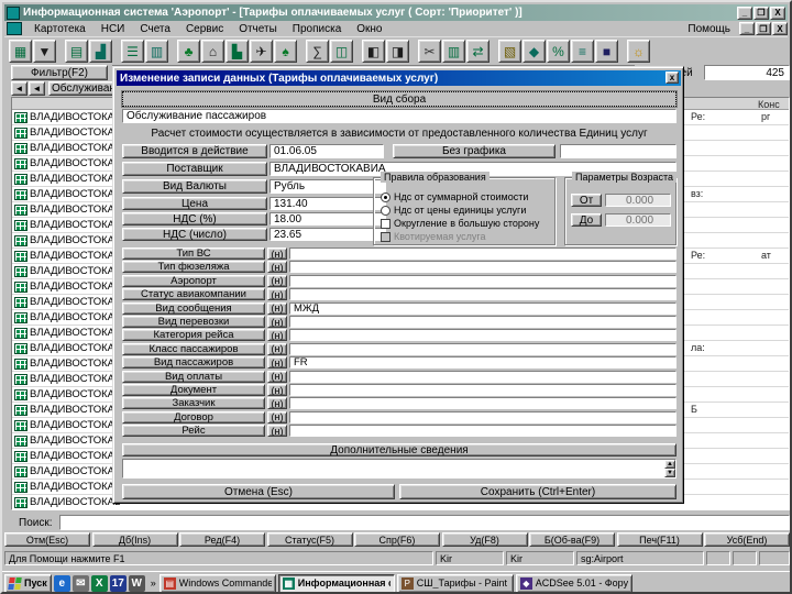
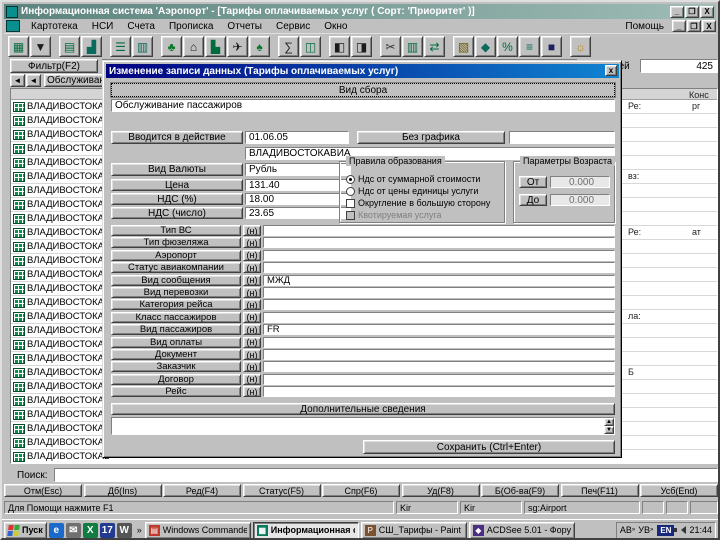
  Информационная система 'Аэропорт' - [Тарифы оплачиваемых услуг ( Сорт: 'Приоритет' )]
  _
  ❐
  X
  Картотека
  НСИ
  Счета
- Сервис
+ Прописка
  Отчеты
- Прописка
+ Сервис
  Окно
  Помощь
  _
  ❐
  X
  ▦
  ▼
  ▤
  ▟
  ☰
  ▥
  ♣
  ⌂
  ▙
  ✈
  ♠
  ∑
  ◫
  ◧
  ◨
  ✂
  ▥
  ⇄
  ▧
  ◆
  %
  ≡
  ■
  ☼
  Фильтр(F2)
  425
  ◄
  ◄
  Обслужива
  Конс
  ВЛАДИВОСТОКА
  ВЛАДИВОСТОКА
  ВЛАДИВОСТОКА
  ВЛАДИВОСТОКА
  ВЛАДИВОСТОКА
  ВЛАДИВОСТОКА
  ВЛАДИВОСТОКА
  ВЛАДИВОСТОКА
  ВЛАДИВОСТОКА
  ВЛАДИВОСТОКА
  ВЛАДИВОСТОКА
  ВЛАДИВОСТОКА
  ВЛАДИВОСТОКА
  ВЛАДИВОСТОКА
  ВЛАДИВОСТОКА
  ВЛАДИВОСТОКА
  ВЛАДИВОСТОКА
  ВЛАДИВОСТОКА
  ВЛАДИВОСТОКА
  ВЛАДИВОСТОКА
  ВЛАДИВОСТОКА
  ВЛАДИВОСТОКА
  ВЛАДИВОСТОКА
  ВЛАДИВОСТОКА
  ВЛАДИВОСТОКА
  ВЛАДИВОСТОКА
  Ре:
  рг
  вз:
  Ре:
  ат
  ла:
  Б
  Изменение записи данных (Тарифы оплачиваемых услуг)
  x
  Вид сбора
  Обслуживание пассажиров
- Расчет стоимости осуществляется в зависимости от предоставленного количества Единиц услуг
  Вводится в действие
  01.06.05
  Без графика
- Поставщик
  ВЛАДИВОСТОКАВИА
  Вид Валюты
  Рубль
  Цена
  131.40
  НДС (%)
  18.00
  НДС (число)
  23.65
  Правила образования
  Ндс от суммарной стоимости
  Ндс от цены единицы услуги
  Округление в большую сторону
  Квотируемая услуга
  Параметры Возраста
  От
  0.000
  До
  0.000
  Тип ВС
  (н)
  Тип фюзеляжа
  (н)
  Аэропорт
  (н)
  Статус авиакомпании
  (н)
  Вид сообщения
  (н)
  МЖД
  Вид перевозки
  (н)
  Категория рейса
  (н)
  Класс пассажиров
  (н)
  Вид пассажиров
  (н)
  FR
  Вид оплаты
  (н)
  Документ
  (н)
  Заказчик
  (н)
  Договор
  (н)
  Рейс
  (н)
  Дополнительные сведения
- Отмена (Esc)
  Сохранить (Ctrl+Enter)
  Поиск:
  Отм(Esc)
  Дб(Ins)
  Ред(F4)
  Статус(F5)
  Спр(F6)
  Уд(F8)
  Б(Об-ва(F9)
  Печ(F11)
  Усб(End)
  Для Помощи нажмите F1
  Kir
  Kir
  sg:Airport
  Пуск
  e
  ✉
  X
  17
  W
  »
  ▤
  Windows Commande
  ▦
  Информационная
  P
  СШ_Тарифы - Paint
  ◆
  ACDSee 5.01 - Фору
+ АВ
+ УВ
+ EN
+ 21:44
